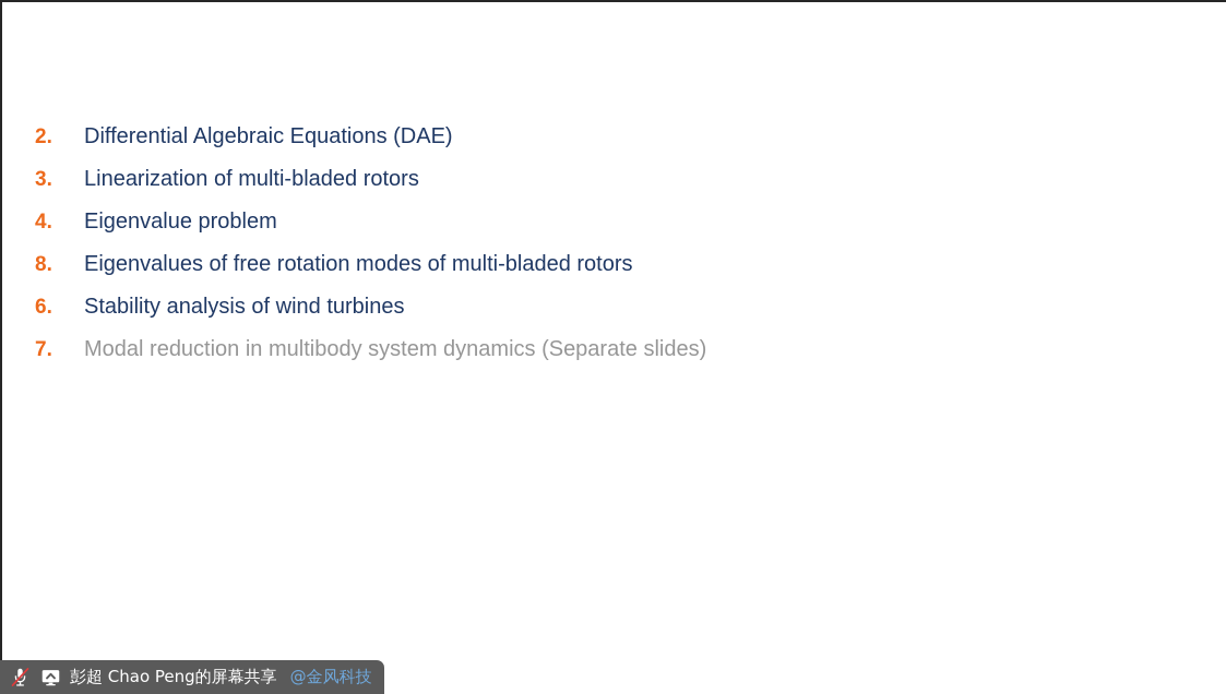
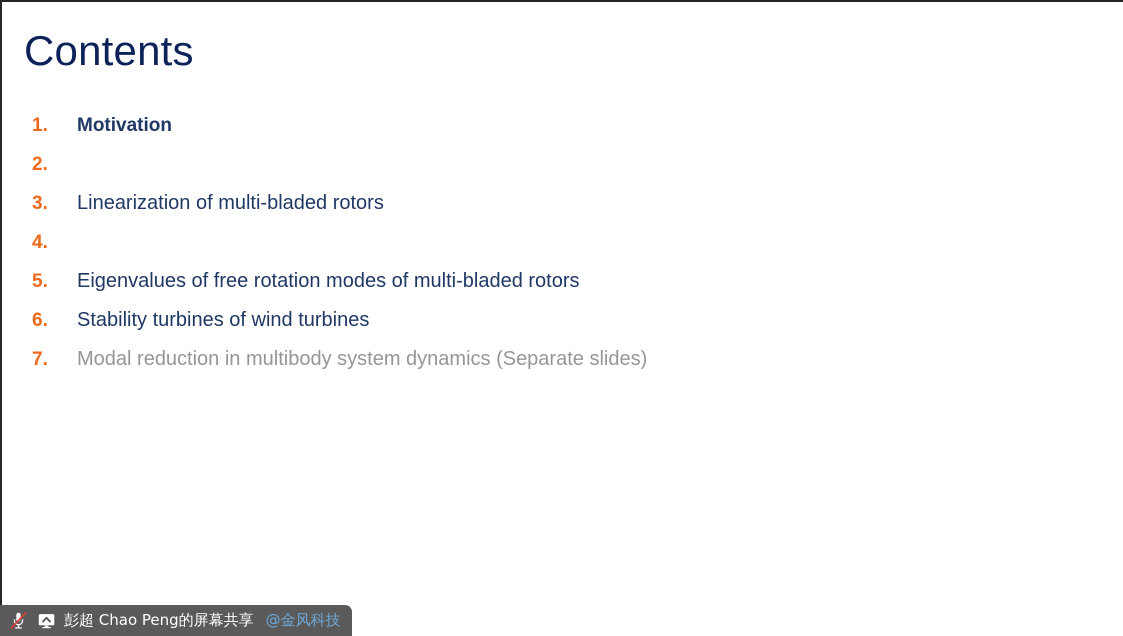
+ Contents
+ 1.
+ Motivation
  2.
- Differential Algebraic Equations (DAE)
  3.
  Linearization of multi-bladed rotors
  4.
- Eigenvalue problem
- 8.
+ 5.
  Eigenvalues of free rotation modes of multi-bladed rotors
  6.
- Stability analysis of wind turbines
+ Stability turbines of wind turbines
  7.
  Modal reduction in multibody system dynamics (Separate slides)
  彭超 Chao Peng的屏幕共享
  @金风科技
